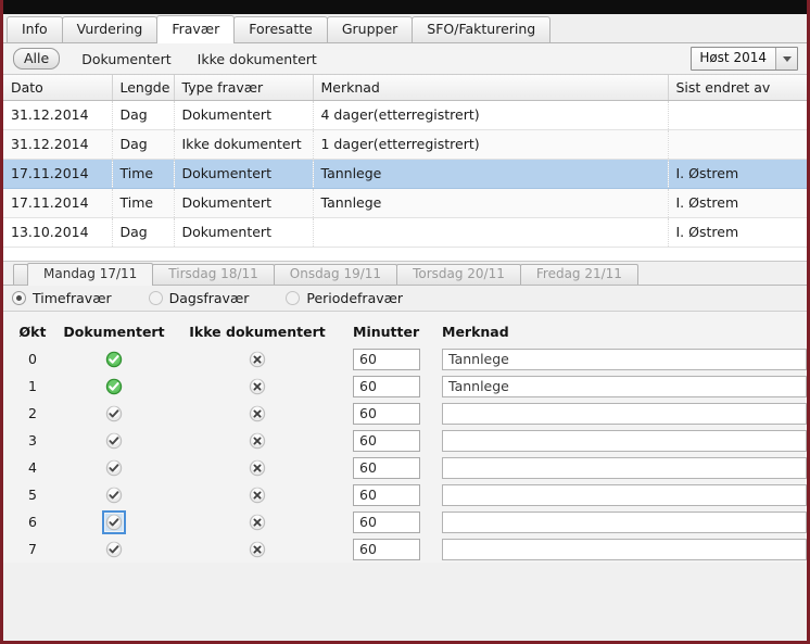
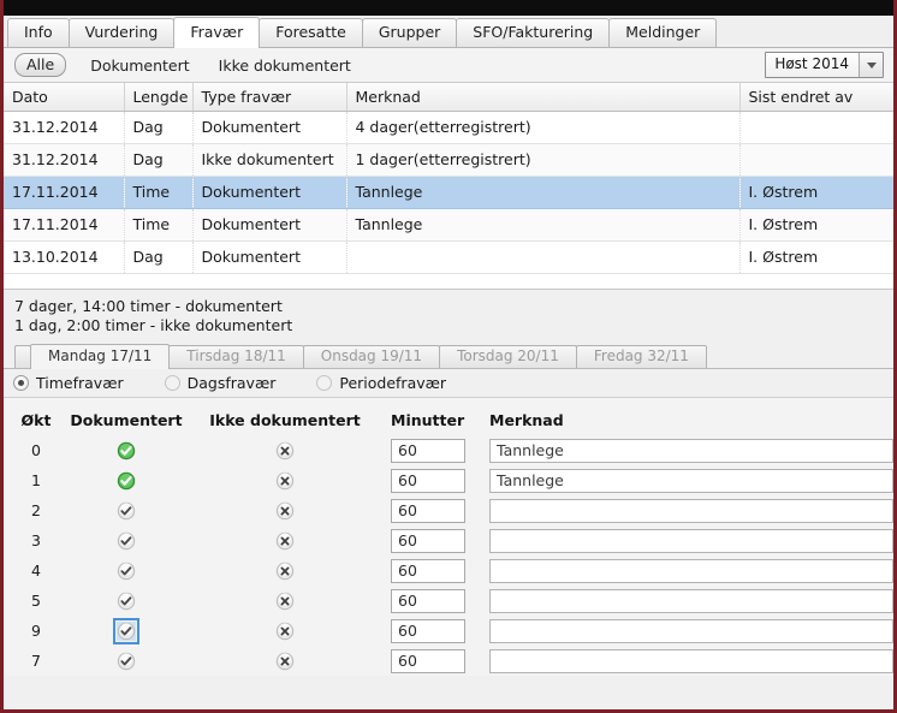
  Info
  Vurdering
  Fravær
  Foresatte
  Grupper
  SFO/Fakturering
+ Meldinger
  Alle
  Dokumentert
  Ikke dokumentert
  Høst 2014
  Dato	Lengde	Type fravær	Merknad	Sist endret av
  31.12.2014	Dag	Dokumentert	4 dager(etterregistrert)
  31.12.2014	Dag	Ikke dokumentert	1 dager(etterregistrert)
  17.11.2014	Time	Dokumentert	Tannlege	I. Østrem
  17.11.2014	Time	Dokumentert	Tannlege	I. Østrem
  13.10.2014	Dag	Dokumentert		I. Østrem
+ 7 dager, 14:00 timer - dokumentert
+ 1 dag, 2:00 timer - ikke dokumentert
  Mandag 17/11
  Tirsdag 18/11
  Onsdag 19/11
  Torsdag 20/11
- Fredag 21/11
+ Fredag 32/11
  Timefravær
  Dagsfravær
  Periodefravær
  Økt
  Dokumentert
  Ikke dokumentert
  Minutter
  Merknad
  0
  60
  Tannlege
  1
  60
  Tannlege
  2
  60
  3
  60
  4
  60
  5
  60
- 6
+ 9
  60
  7
  60
